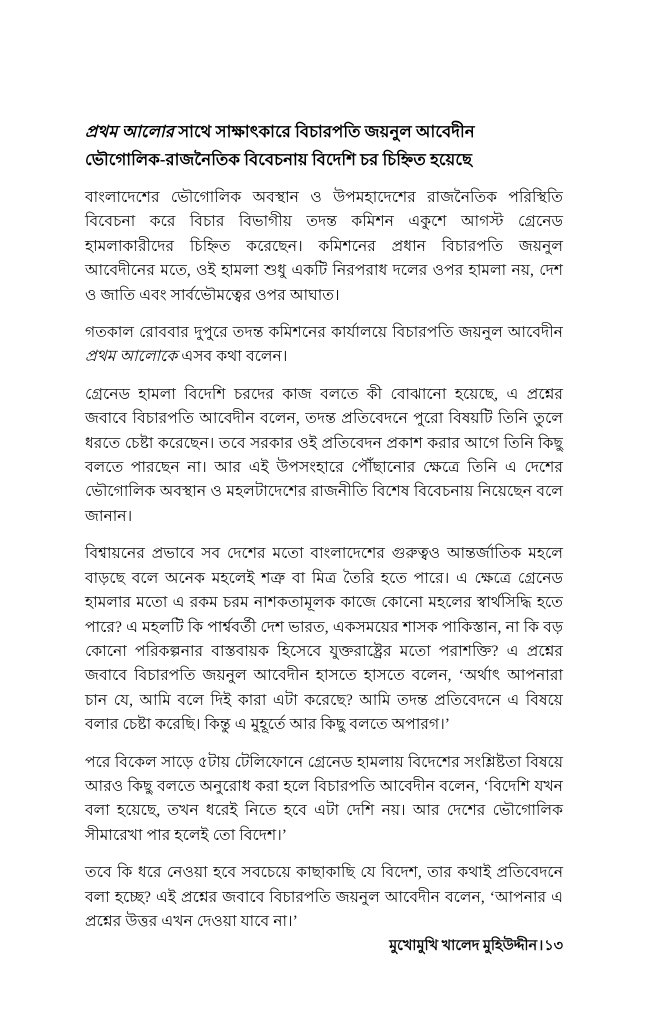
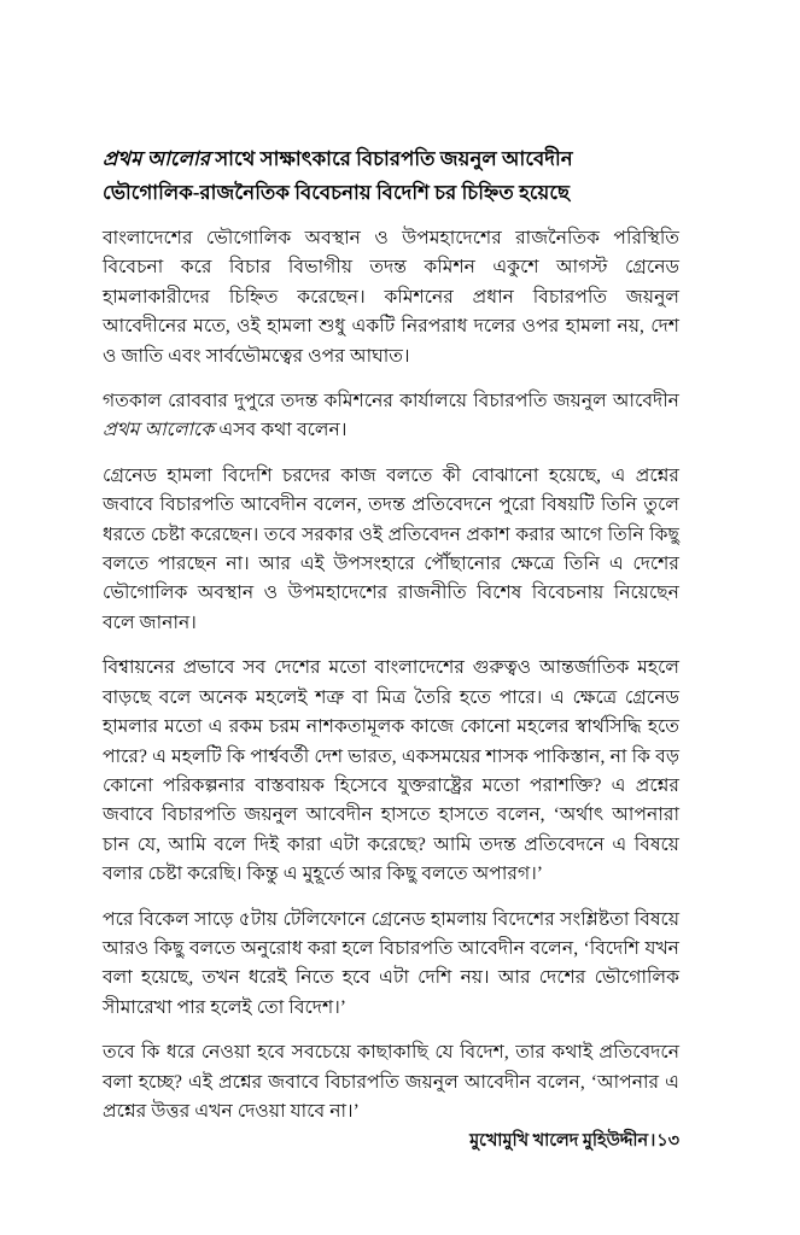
  প্রথম আলোর সাথে সাক্ষাৎকারে বিচারপতি জয়নুল আবেদীন
  ভৌগোলিক-রাজনৈতিক বিবেচনায় বিদেশি চর চিহ্নিত হয়েছে
  বাংলাদেশের ভৌগোলিক অবস্থান ও উপমহাদেশের রাজনৈতিক পরিস্থিতি বিবেচনা করে বিচার বিভাগীয় তদন্ত কমিশন একুশে আগস্ট গ্রেনেড হামলাকারীদের চিহ্নিত করেছেন। কমিশনের প্রধান বিচারপতি জয়নুল আবেদীনের মতে, ওই হামলা শুধু একটি নিরপরাধ দলের ওপর হামলা নয়, দেশ ও জাতি এবং সার্বভৌমত্বের ওপর আঘাত।
  গতকাল রোববার দুপুরে তদন্ত কমিশনের কার্যালয়ে বিচারপতি জয়নুল আবেদীন প্রথম আলোকে এসব কথা বলেন।
- গ্রেনেড হামলা বিদেশি চরদের কাজ বলতে কী বোঝানো হয়েছে, এ প্রশ্নের জবাবে বিচারপতি আবেদীন বলেন, তদন্ত প্রতিবেদনে পুরো বিষয়টি তিনি তুলে ধরতে চেষ্টা করেছেন। তবে সরকার ওই প্রতিবেদন প্রকাশ করার আগে তিনি কিছু বলতে পারছেন না। আর এই উপসংহারে পৌঁছানোর ক্ষেত্রে তিনি এ দেশের ভৌগোলিক অবস্থান ও মহলটাদেশের রাজনীতি বিশেষ বিবেচনায় নিয়েছেন বলে জানান।
+ গ্রেনেড হামলা বিদেশি চরদের কাজ বলতে কী বোঝানো হয়েছে, এ প্রশ্নের জবাবে বিচারপতি আবেদীন বলেন, তদন্ত প্রতিবেদনে পুরো বিষয়টি তিনি তুলে ধরতে চেষ্টা করেছেন। তবে সরকার ওই প্রতিবেদন প্রকাশ করার আগে তিনি কিছু বলতে পারছেন না। আর এই উপসংহারে পৌঁছানোর ক্ষেত্রে তিনি এ দেশের ভৌগোলিক অবস্থান ও উপমহাদেশের রাজনীতি বিশেষ বিবেচনায় নিয়েছেন বলে জানান।
  বিশ্বায়নের প্রভাবে সব দেশের মতো বাংলাদেশের গুরুত্বও আন্তর্জাতিক মহলে বাড়ছে বলে অনেক মহলেই শত্রু বা মিত্র তৈরি হতে পারে। এ ক্ষেত্রে গ্রেনেড হামলার মতো এ রকম চরম নাশকতামূলক কাজে কোনো মহলের স্বার্থসিদ্ধি হতে পারে? এ মহলটি কি পার্শ্ববর্তী দেশ ভারত, একসময়ের শাসক পাকিস্তান, না কি বড় কোনো পরিকল্পনার বাস্তবায়ক হিসেবে যুক্তরাষ্ট্রের মতো পরাশক্তি? এ প্রশ্নের জবাবে বিচারপতি জয়নুল আবেদীন হাসতে হাসতে বলেন, ‘অর্থাৎ আপনারা চান যে, আমি বলে দিই কারা এটা করেছে? আমি তদন্ত প্রতিবেদনে এ বিষয়ে বলার চেষ্টা করেছি। কিন্তু এ মুহূর্তে আর কিছু বলতে অপারগ।’
  পরে বিকেল সাড়ে ৫টায় টেলিফোনে গ্রেনেড হামলায় বিদেশের সংশ্লিষ্টতা বিষয়ে আরও কিছু বলতে অনুরোধ করা হলে বিচারপতি আবেদীন বলেন, ‘বিদেশি যখন বলা হয়েছে, তখন ধরেই নিতে হবে এটা দেশি নয়। আর দেশের ভৌগোলিক সীমারেখা পার হলেই তো বিদেশ।’
  তবে কি ধরে নেওয়া হবে সবচেয়ে কাছাকাছি যে বিদেশ, তার কথাই প্রতিবেদনে বলা হচ্ছে? এই প্রশ্নের জবাবে বিচারপতি জয়নুল আবেদীন বলেন, ‘আপনার এ প্রশ্নের উত্তর এখন দেওয়া যাবে না।’
  মুখোমুখি খালেদ মুহিউদ্দীন।১৩
